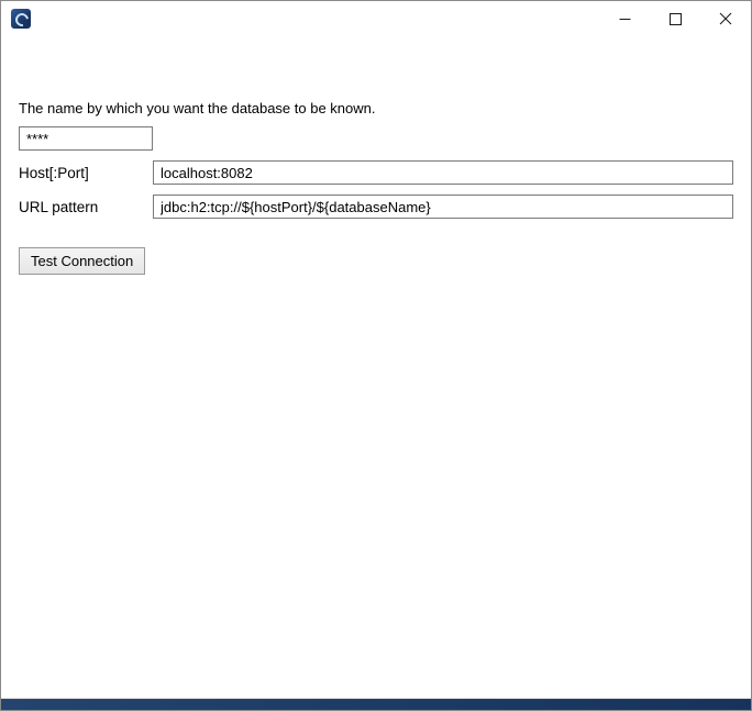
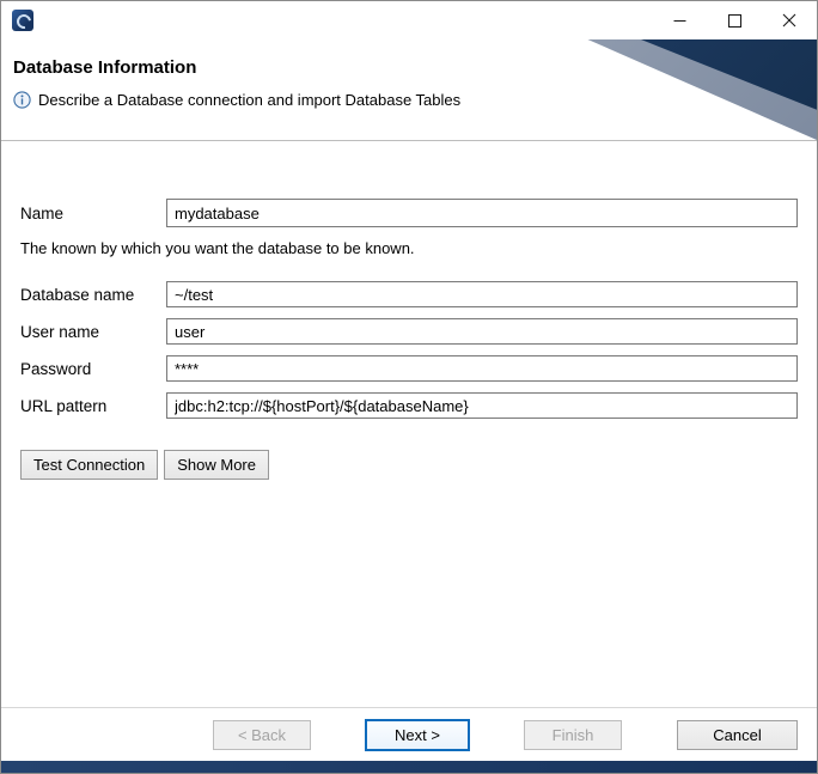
+ Database Information
+ Describe a Database connection and import Database Tables
+ Name
+ mydatabase
- The name by which you want the database to be known.
+ The known by which you want the database to be known.
+ Database name
+ ~/test
+ User name
+ user
+ Password
  ****
- Host[:Port]
- localhost:8082
  URL pattern
  jdbc:h2:tcp://${hostPort}/${databaseName}
  Test Connection
+ Show More
+ < Back
+ Next >
+ Finish
+ Cancel
